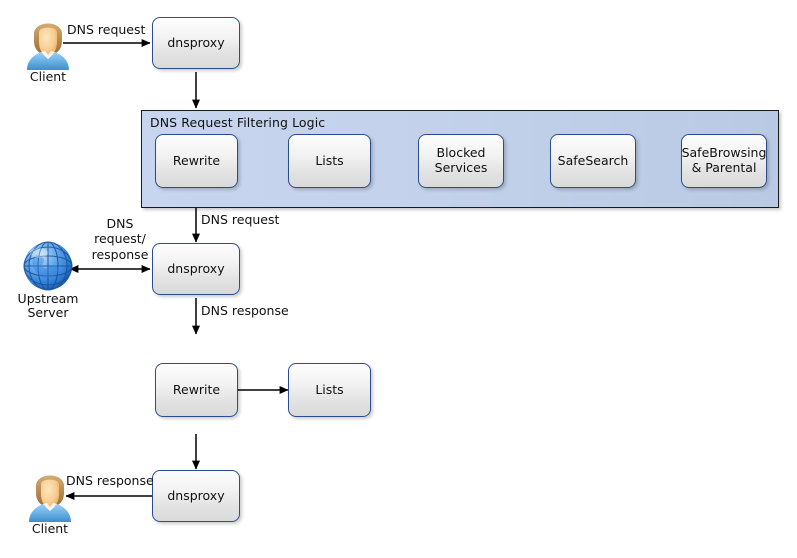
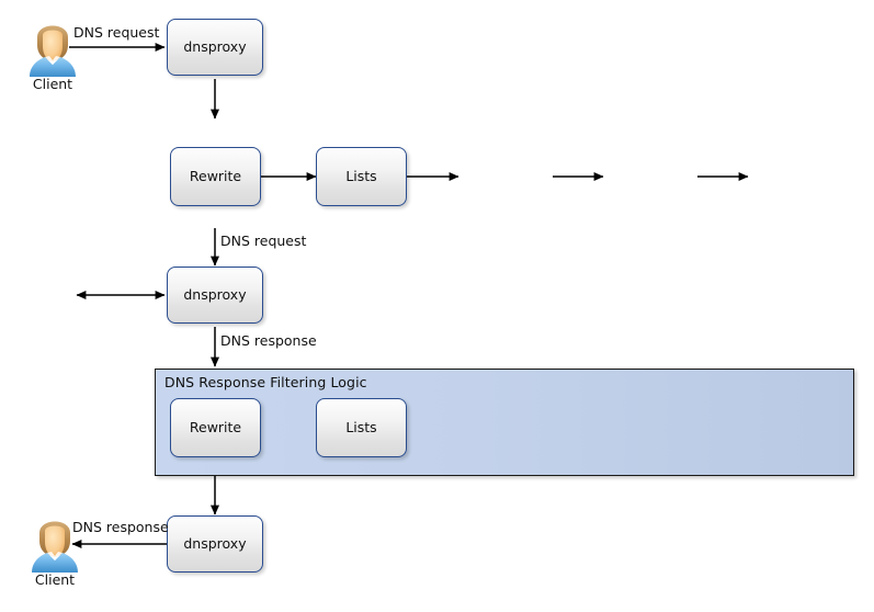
  Client
  dnsproxy
- DNS Request Filtering Logic
  Rewrite
  Lists
- Blocked
- Services
- SafeSearch
- SafeBrowsing
- & Parental
- Upstream
- Server
  dnsproxy
+ DNS Response Filtering Logic
  Rewrite
  Lists
  Client
  dnsproxy
  DNS request
  DNS request
- DNS
- request/
- response
  DNS response
  DNS response
